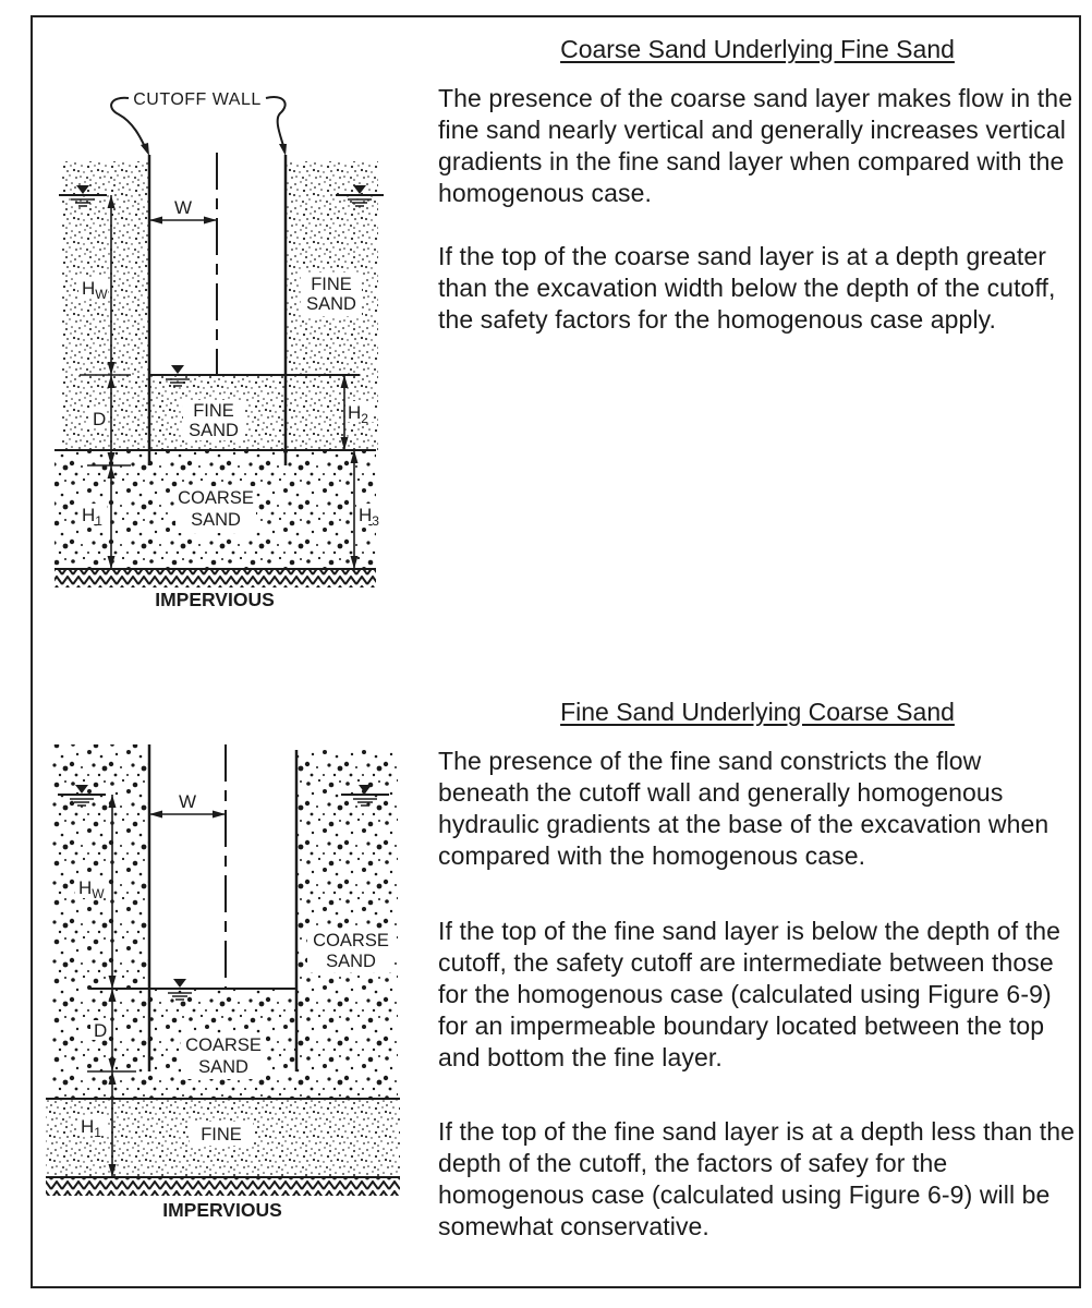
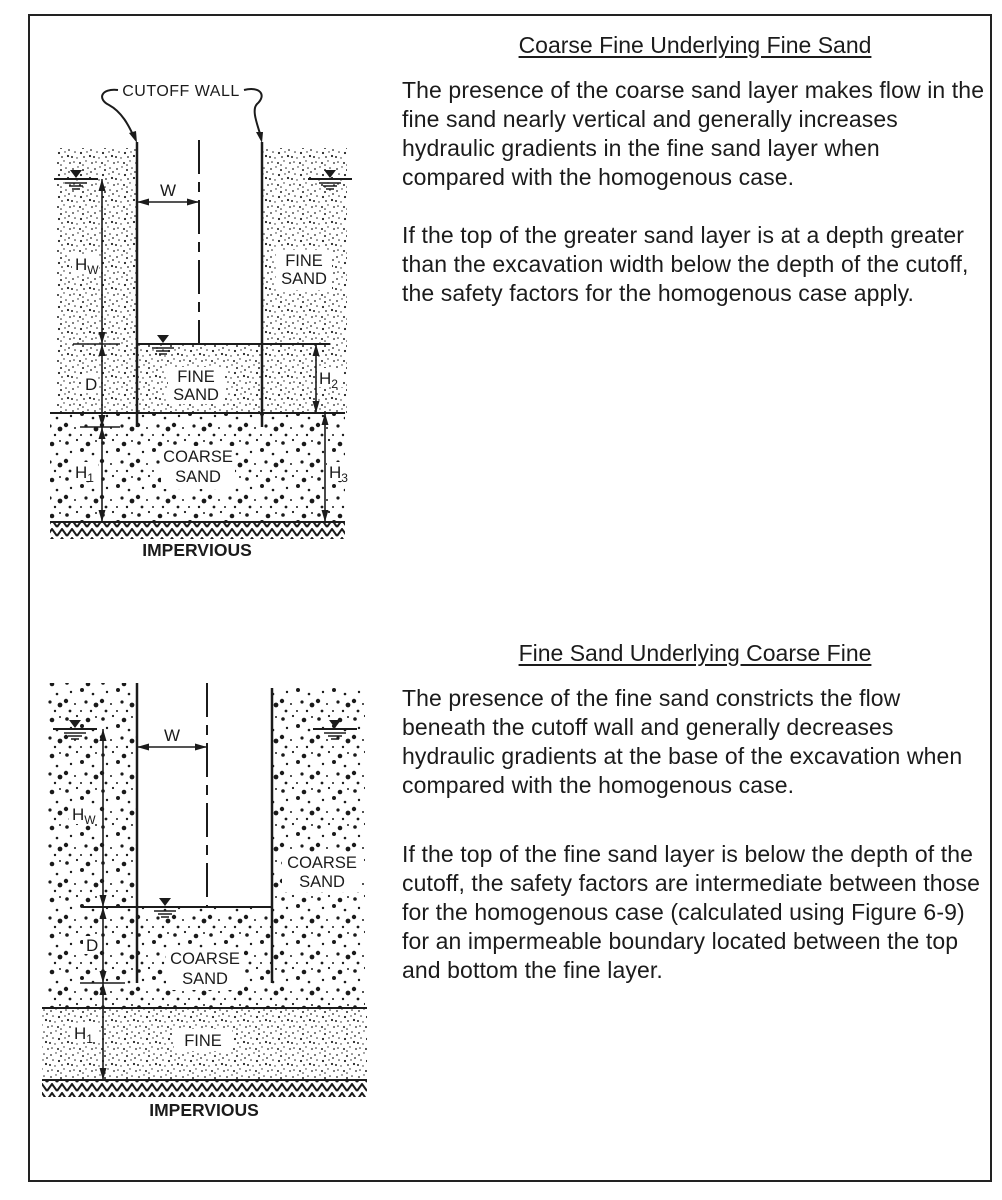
  CUTOFF WALL
  W
  HW
  D
  H1
  H2
  H3
  FINE
  SAND
  FINE
  SAND
  COARSE
  SAND
  IMPERVIOUS
  W
  HW
  D
  H1
  COARSE
  SAND
  COARSE
  SAND
  FINE
  IMPERVIOUS
- Coarse Sand Underlying Fine Sand
+ Coarse Fine Underlying Fine Sand
- The presence of the coarse sand layer makes flow in the fine sand nearly vertical and generally increases vertical gradients in the fine sand layer when compared with the homogenous case.
+ The presence of the coarse sand layer makes flow in the fine sand nearly vertical and generally increases hydraulic gradients in the fine sand layer when compared with the homogenous case.
- If the top of the coarse sand layer is at a depth greater than the excavation width below the depth of the cutoff, the safety factors for the homogenous case apply.
+ If the top of the greater sand layer is at a depth greater than the excavation width below the depth of the cutoff, the safety factors for the homogenous case apply.
- Fine Sand Underlying Coarse Sand
+ Fine Sand Underlying Coarse Fine
- The presence of the fine sand constricts the flow beneath the cutoff wall and generally homogenous hydraulic gradients at the base of the excavation when compared with the homogenous case.
+ The presence of the fine sand constricts the flow beneath the cutoff wall and generally decreases hydraulic gradients at the base of the excavation when compared with the homogenous case.
- If the top of the fine sand layer is below the depth of the cutoff, the safety cutoff are intermediate between those for the homogenous case (calculated using Figure 6-9) for an impermeable boundary located between the top and bottom the fine layer.
+ If the top of the fine sand layer is below the depth of the cutoff, the safety factors are intermediate between those for the homogenous case (calculated using Figure 6-9) for an impermeable boundary located between the top and bottom the fine layer.
- If the top of the fine sand layer is at a depth less than the depth of the cutoff, the factors of safey for the homogenous case (calculated using Figure 6-9) will be somewhat conservative.
